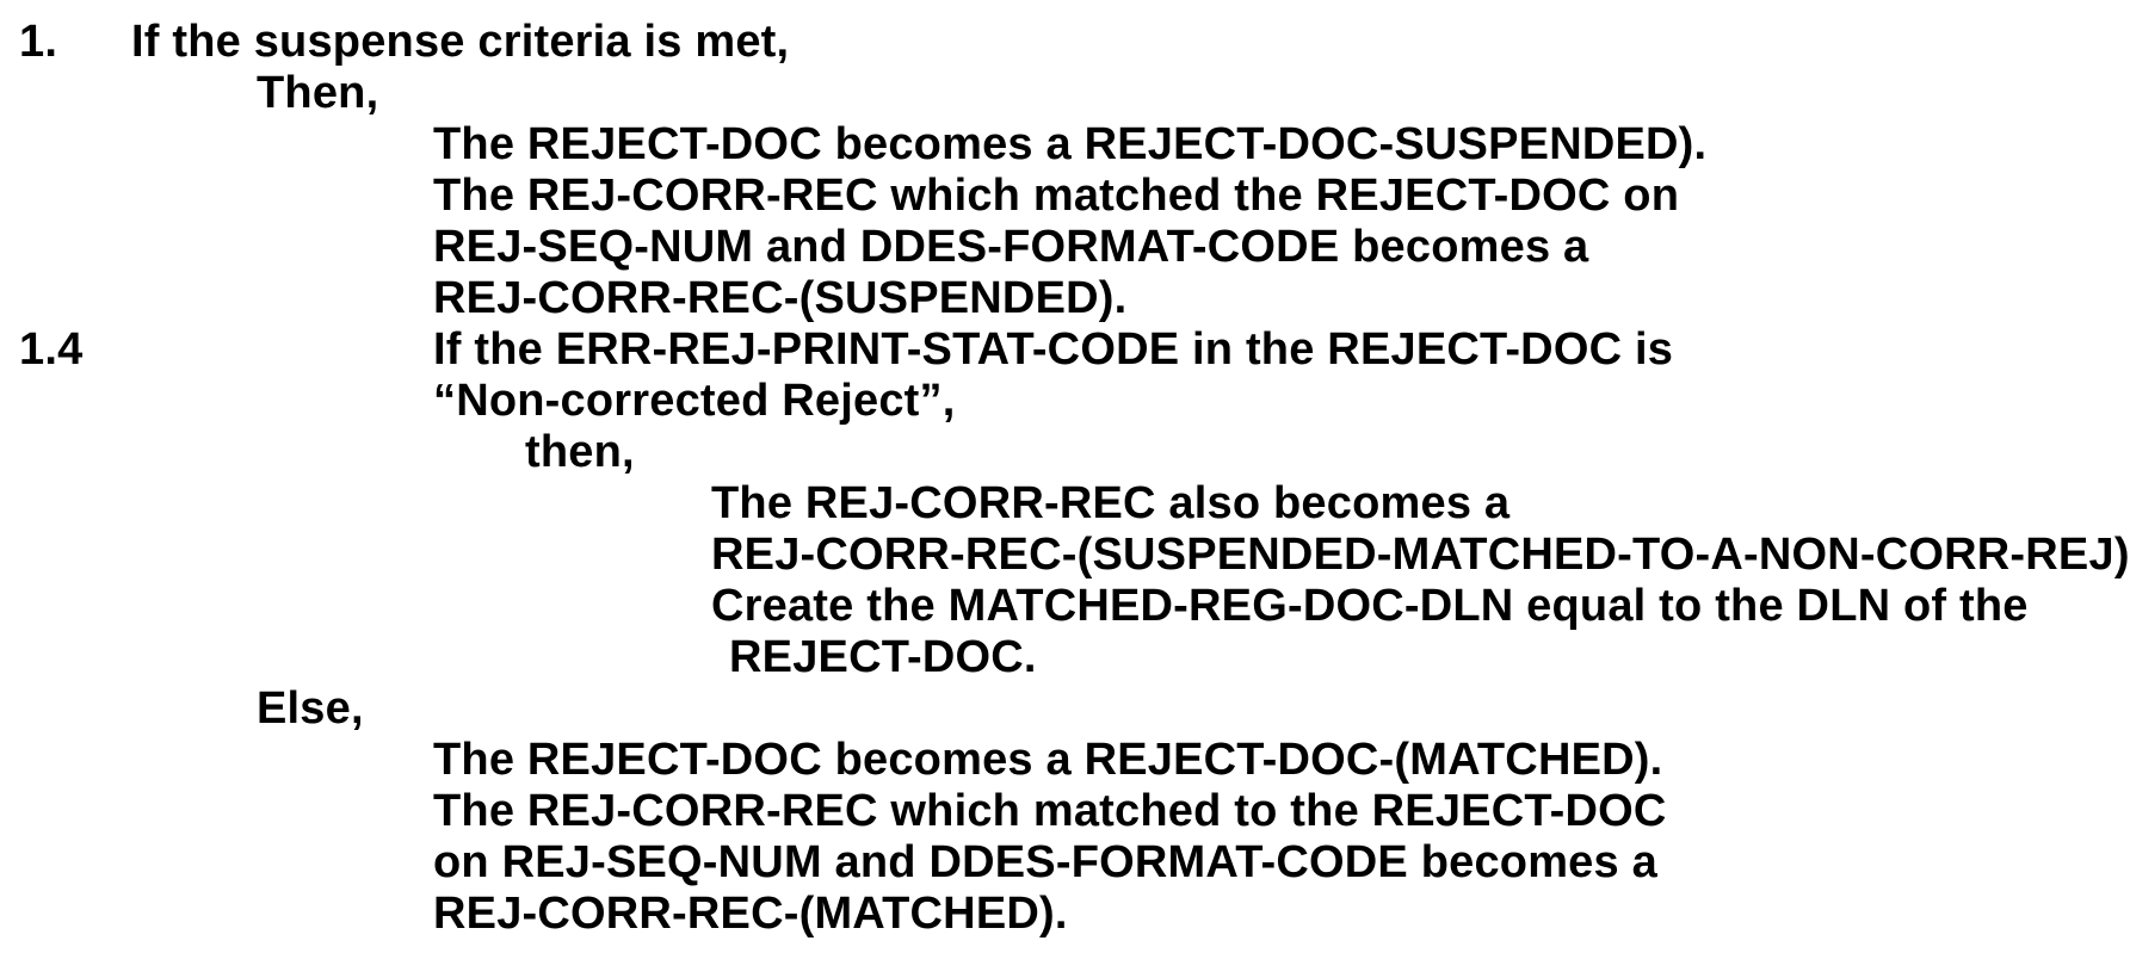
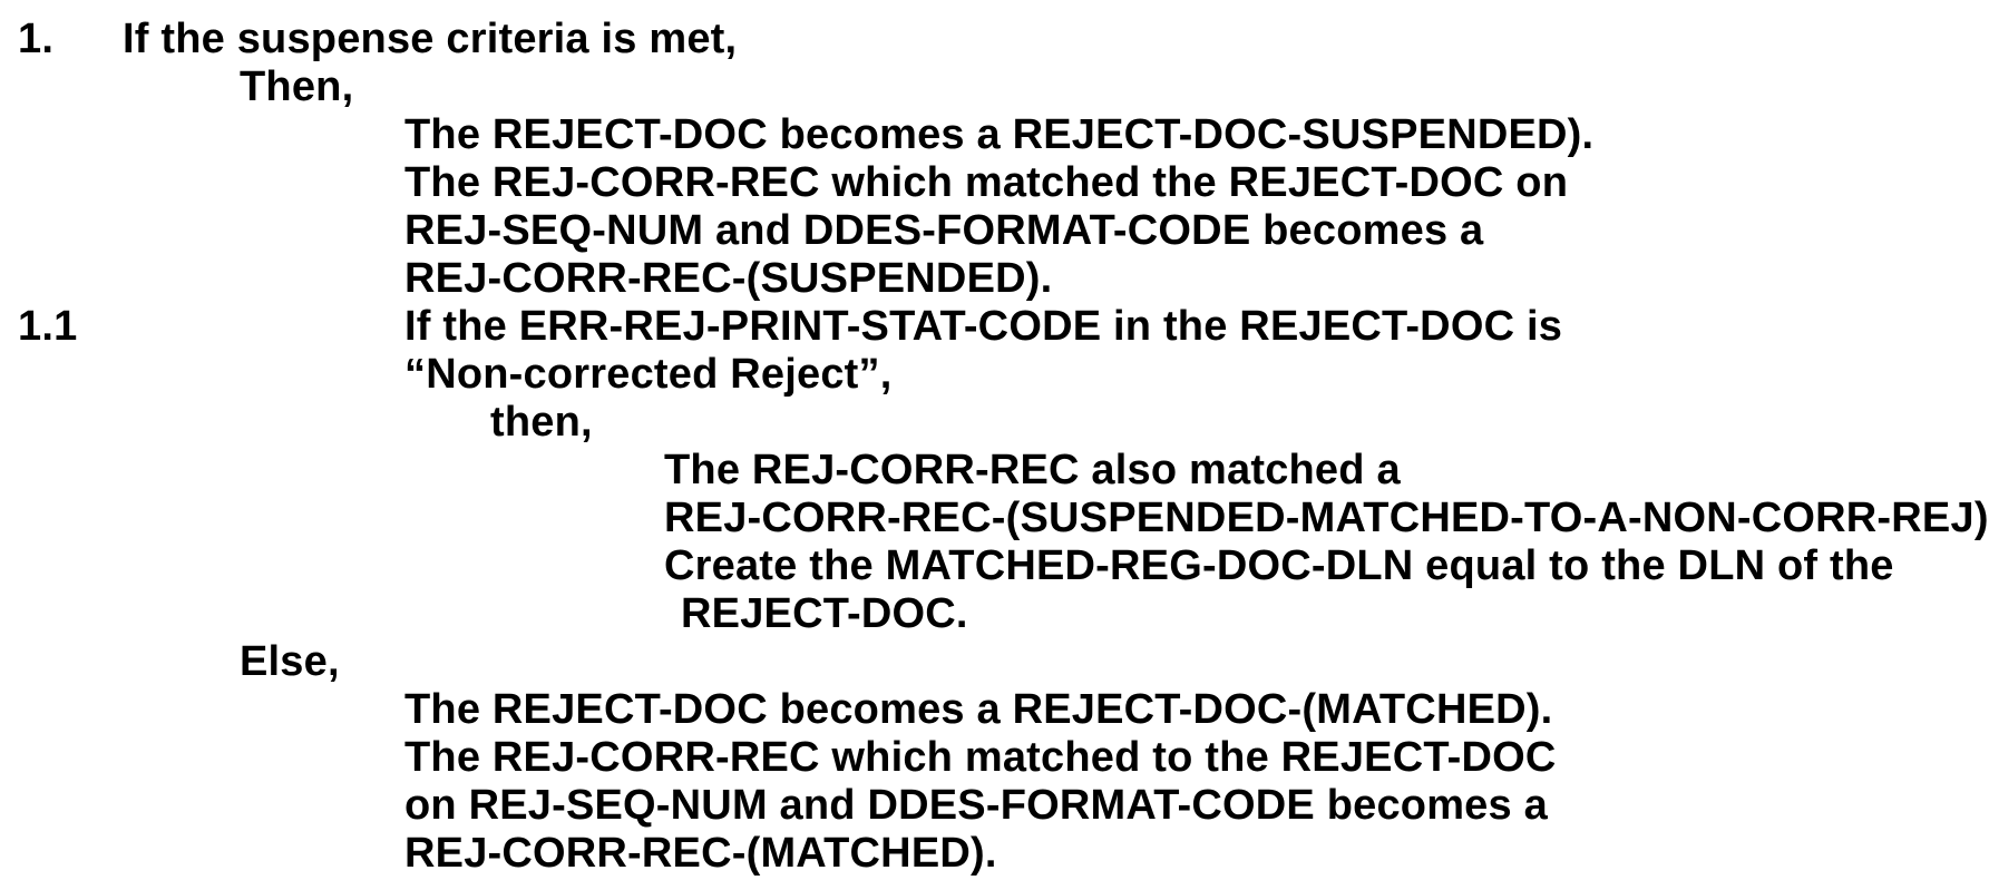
  1.
  If the suspense criteria is met,
  Then,
  The REJECT-DOC becomes a REJECT-DOC-SUSPENDED).
  The REJ-CORR-REC which matched the REJECT-DOC on
  REJ-SEQ-NUM and DDES-FORMAT-CODE becomes a
  REJ-CORR-REC-(SUSPENDED).
- 1.4
+ 1.1
  If the ERR-REJ-PRINT-STAT-CODE in the REJECT-DOC is
  “Non-corrected Reject”,
  then,
- The REJ-CORR-REC also becomes a
+ The REJ-CORR-REC also matched a
  REJ-CORR-REC-(SUSPENDED-MATCHED-TO-A-NON-CORR-REJ)
  Create the MATCHED-REG-DOC-DLN equal to the DLN of the
  REJECT-DOC.
  Else,
  The REJECT-DOC becomes a REJECT-DOC-(MATCHED).
  The REJ-CORR-REC which matched to the REJECT-DOC
  on REJ-SEQ-NUM and DDES-FORMAT-CODE becomes a
  REJ-CORR-REC-(MATCHED).
